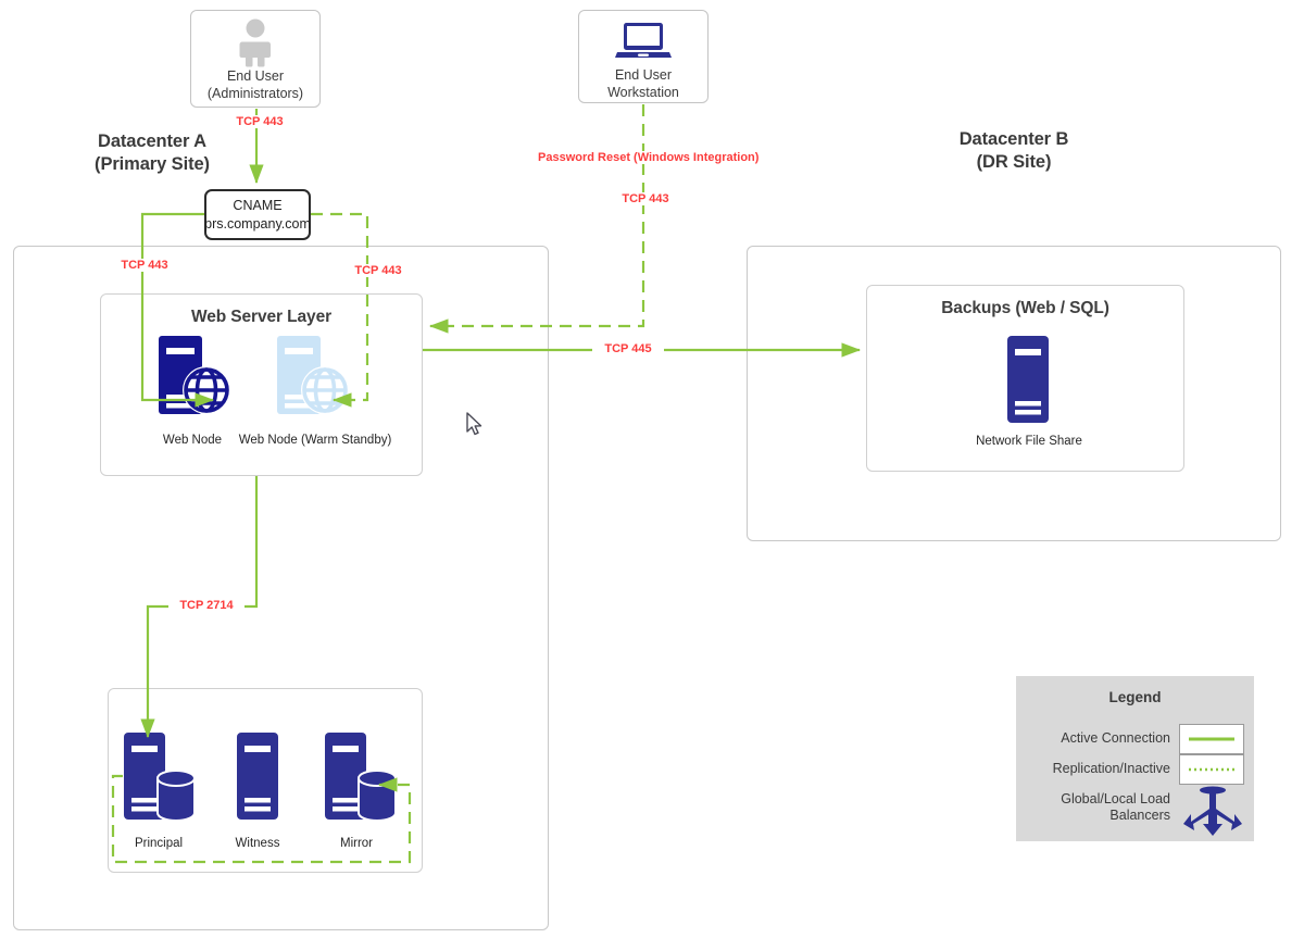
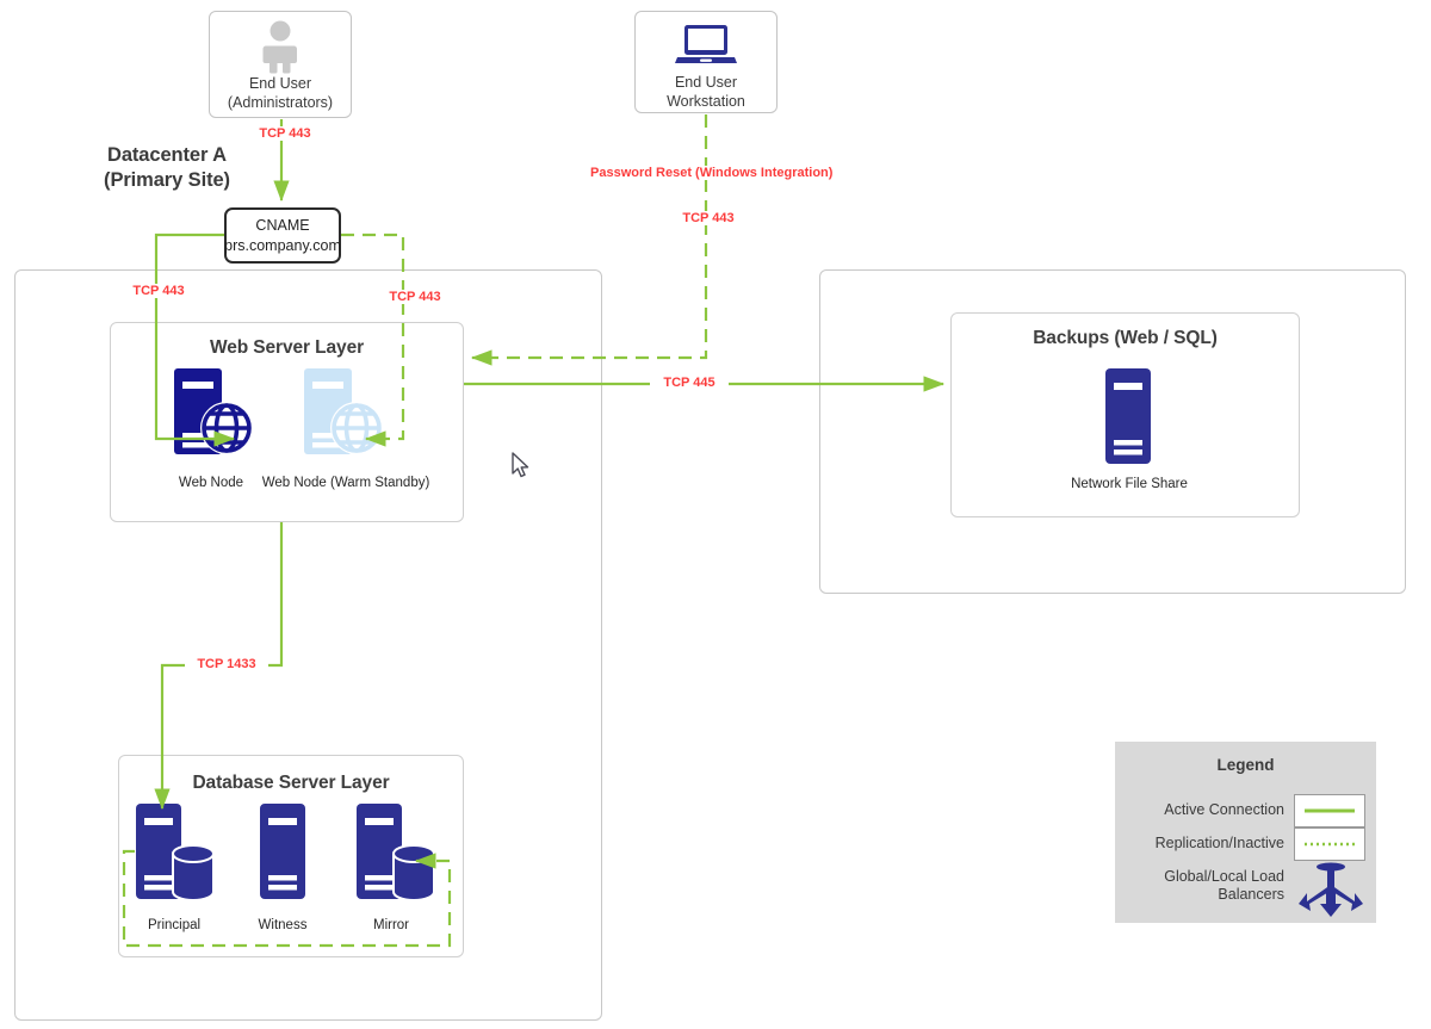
  Datacenter A
  (Primary Site)
- Datacenter B
- (DR Site)
  End User
  (Administrators)
  End User
  Workstation
  CNAME
  prs.company.com
  Web Server Layer
  Web Node
  Web Node (Warm Standby)
+ Database Server Layer
  Principal
  Witness
  Mirror
  Backups (Web / SQL)
  Network File Share
  TCP 443
  TCP 443
  TCP 443
  Password Reset (Windows Integration)
  TCP 443
  TCP 445
- TCP 2714
+ TCP 1433
  Legend
  Active Connection
  Replication/Inactive
  Global/Local Load
  Balancers
